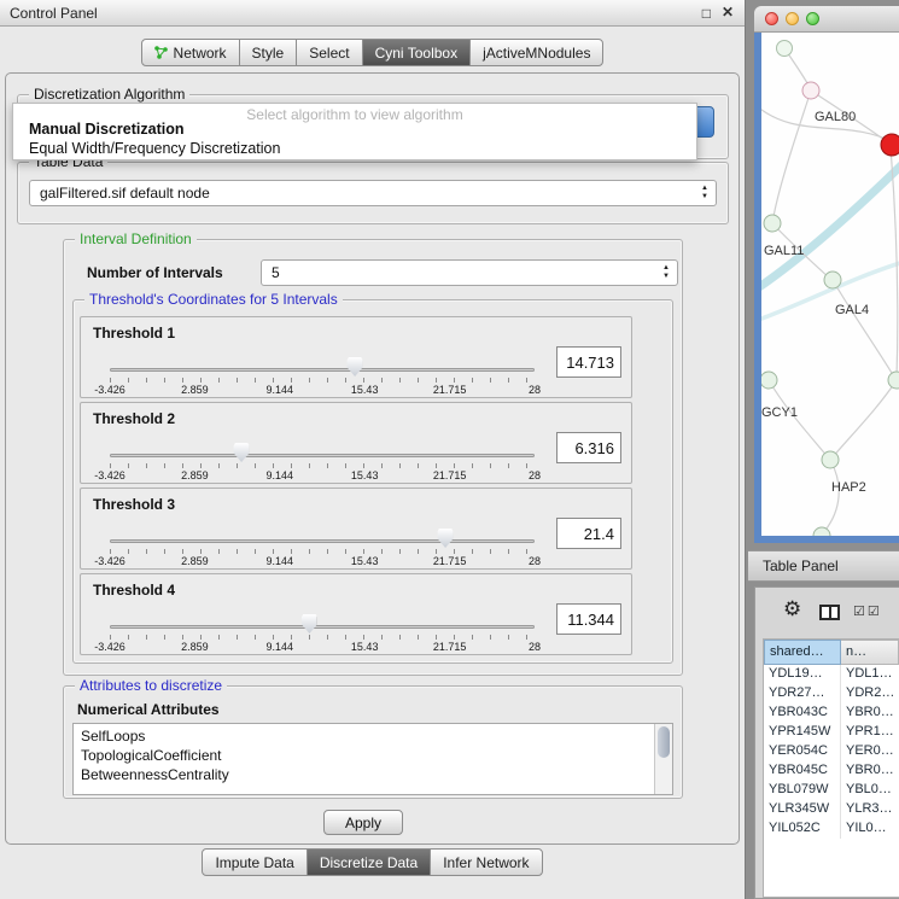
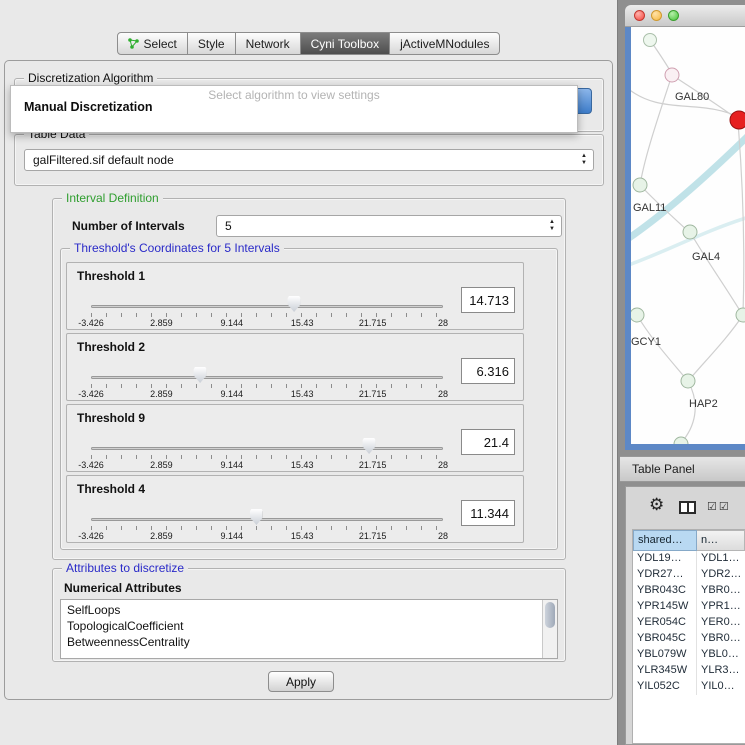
- Control Panel
- □
- ✕
- Network
+ Select
  Style
- Select
+ Network
  Cyni Toolbox
  jActiveMNodules
  Discretization Algorithm
- Select algorithm to view algorithm
+ Select algorithm to view settings
  Manual Discretization
- Equal Width/Frequency Discretization
  Table Data
  galFiltered.sif default node
  Interval Definition
  Number of Intervals
  5
  Threshold's Coordinates for 5 Intervals
  Threshold 1
  -3.426
  2.859
  9.144
  15.43
  21.715
  28
  14.713
  Threshold 2
  -3.426
  2.859
  9.144
  15.43
  21.715
  28
  6.316
- Threshold 3
+ Threshold 9
  -3.426
  2.859
  9.144
  15.43
  21.715
  28
  21.4
  Threshold 4
  -3.426
  2.859
  9.144
  15.43
  21.715
  28
  11.344
  Attributes to discretize
  Numerical Attributes
  SelfLoops
  TopologicalCoefficient
  BetweennessCentrality
  Apply
- Impute Data
- Discretize Data
- Infer Network
  GAL80
  GAL11
  GAL4
  GCY1
  HAP2
  Table Panel
  ⚙
  ☑☑
  shared…
  n…
  YDL19…
  YDL1…
  YDR27…
  YDR2…
  YBR043C
  YBR0…
  YPR145W
  YPR1…
  YER054C
  YER0…
  YBR045C
  YBR0…
  YBL079W
  YBL0…
  YLR345W
  YLR3…
  YIL052C
  YIL0…
